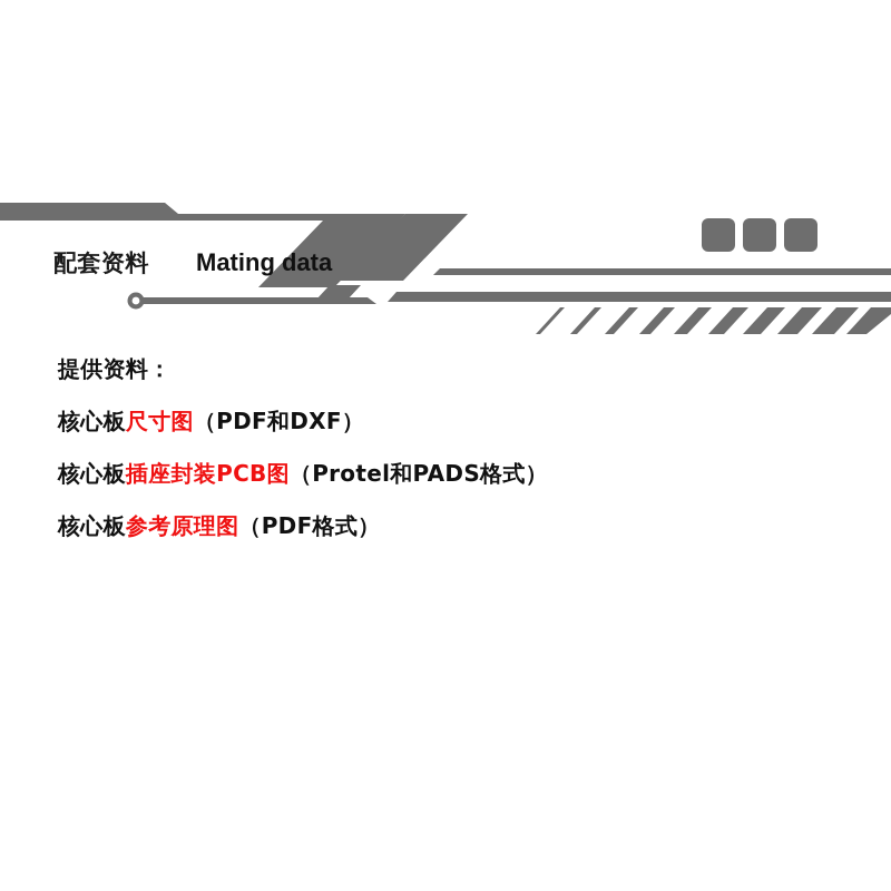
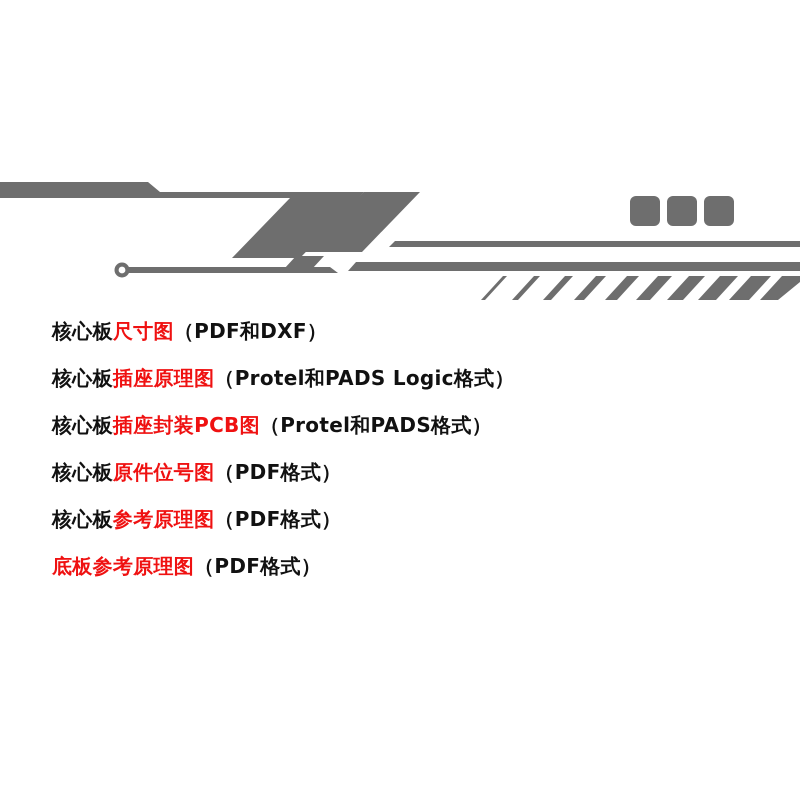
- 配套资料
- Mating data
- 提供资料：
  核心板尺寸图（PDF和DXF）
+ 核心板插座原理图（Protel和PADS Logic格式）
  核心板插座封装PCB图（Protel和PADS格式）
+ 核心板原件位号图（PDF格式）
  核心板参考原理图（PDF格式）
+ 底板参考原理图（PDF格式）
